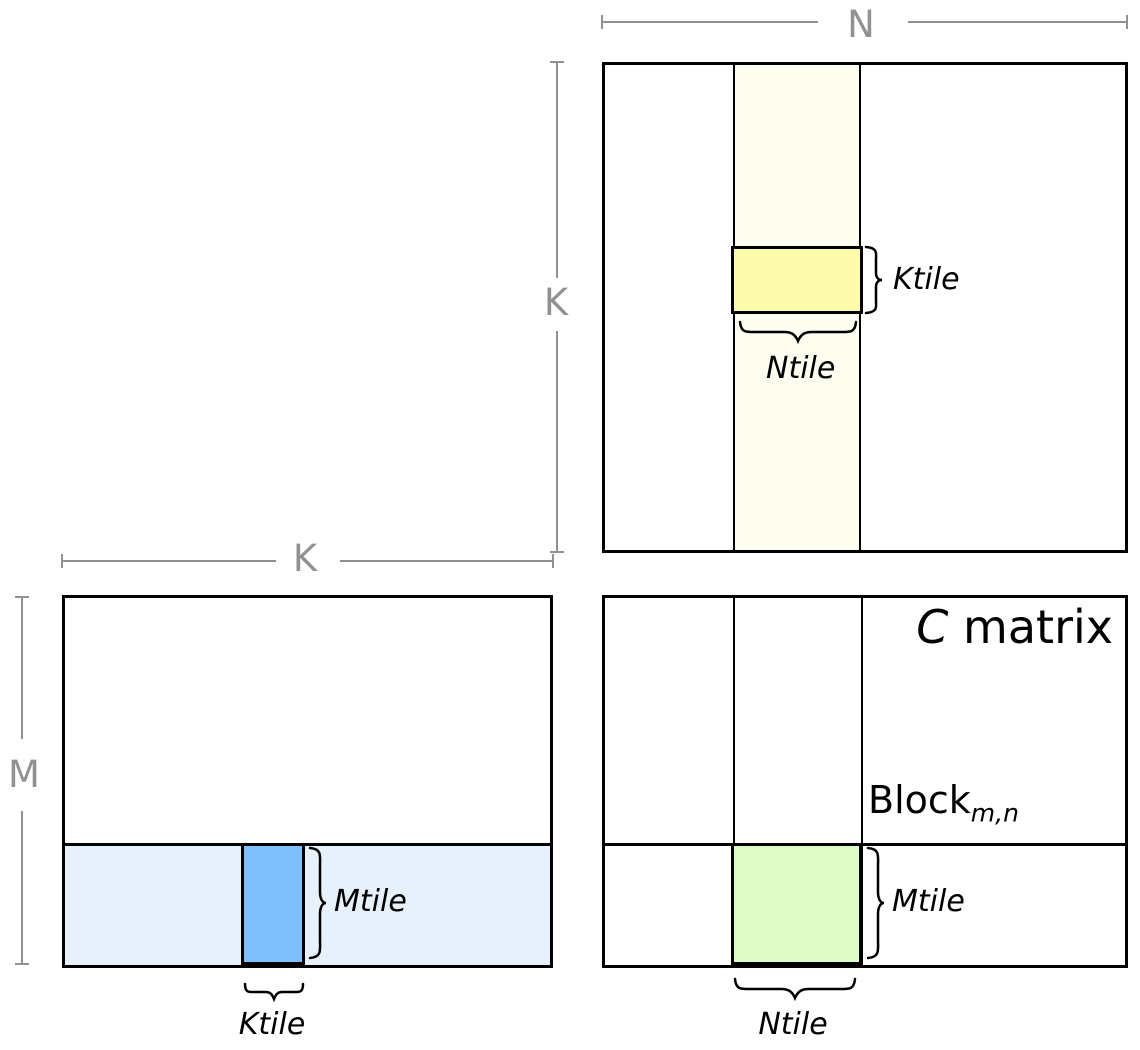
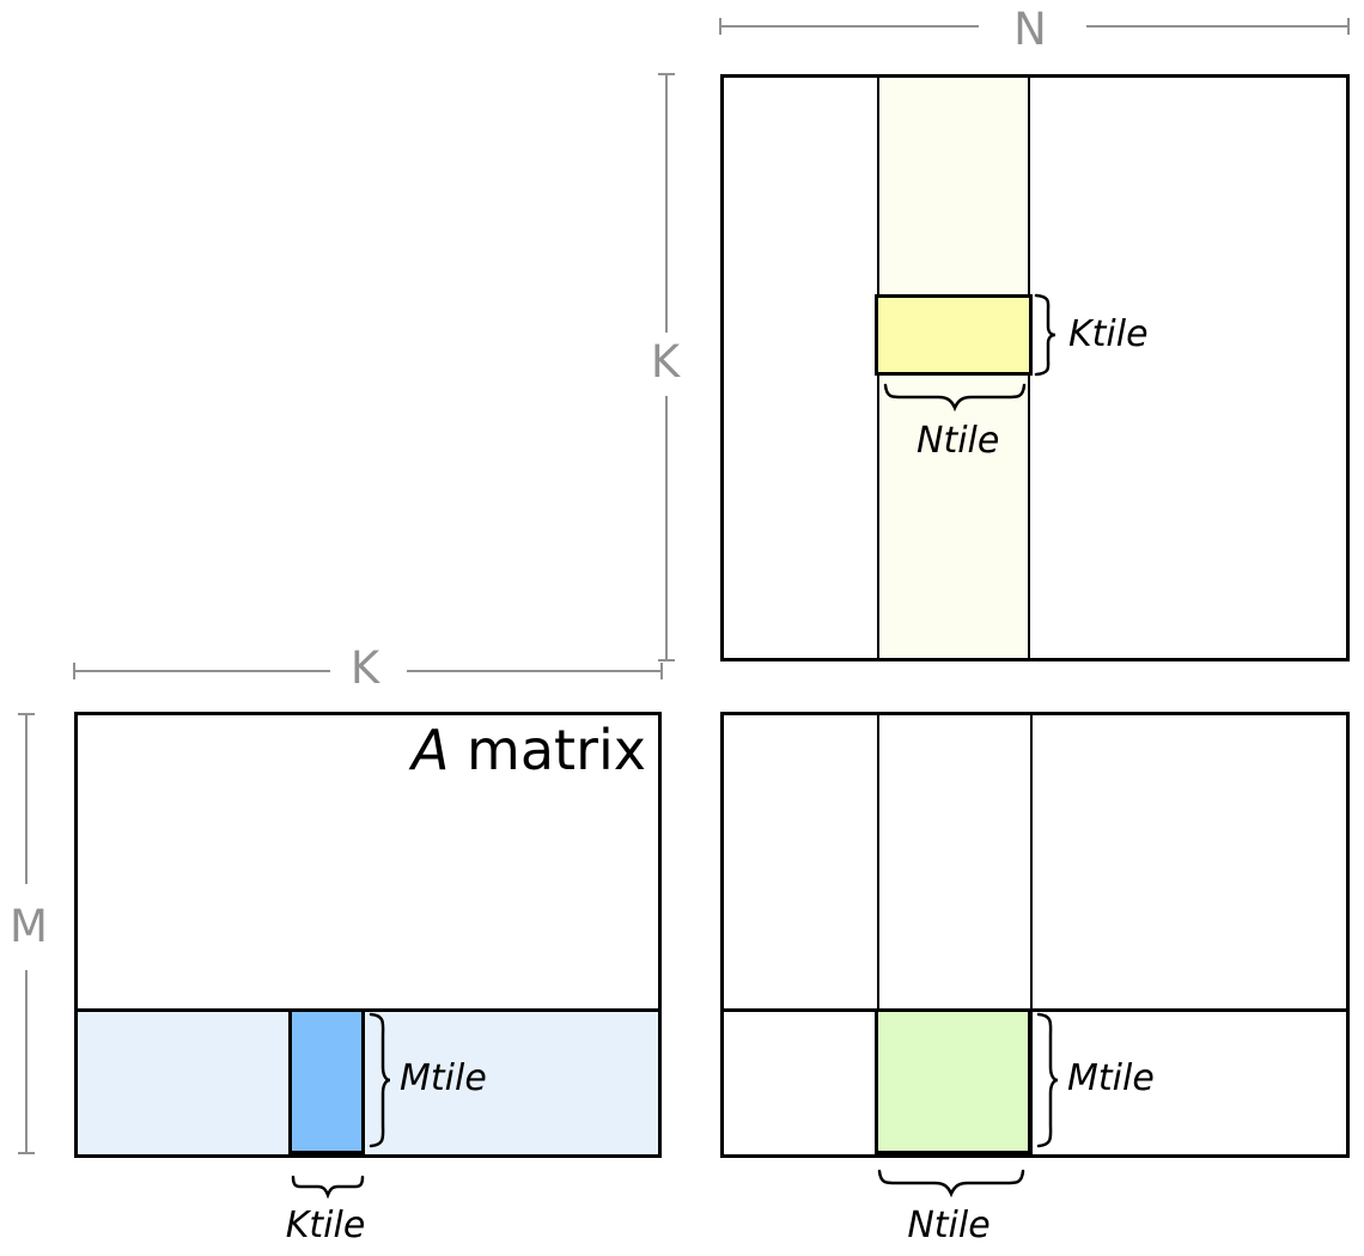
  N
  K
  K
  M
  Ktile
  Ntile
+ A matrix
  Mtile
  Ktile
- C matrix
- Blockm,n
  Mtile
  Ntile
